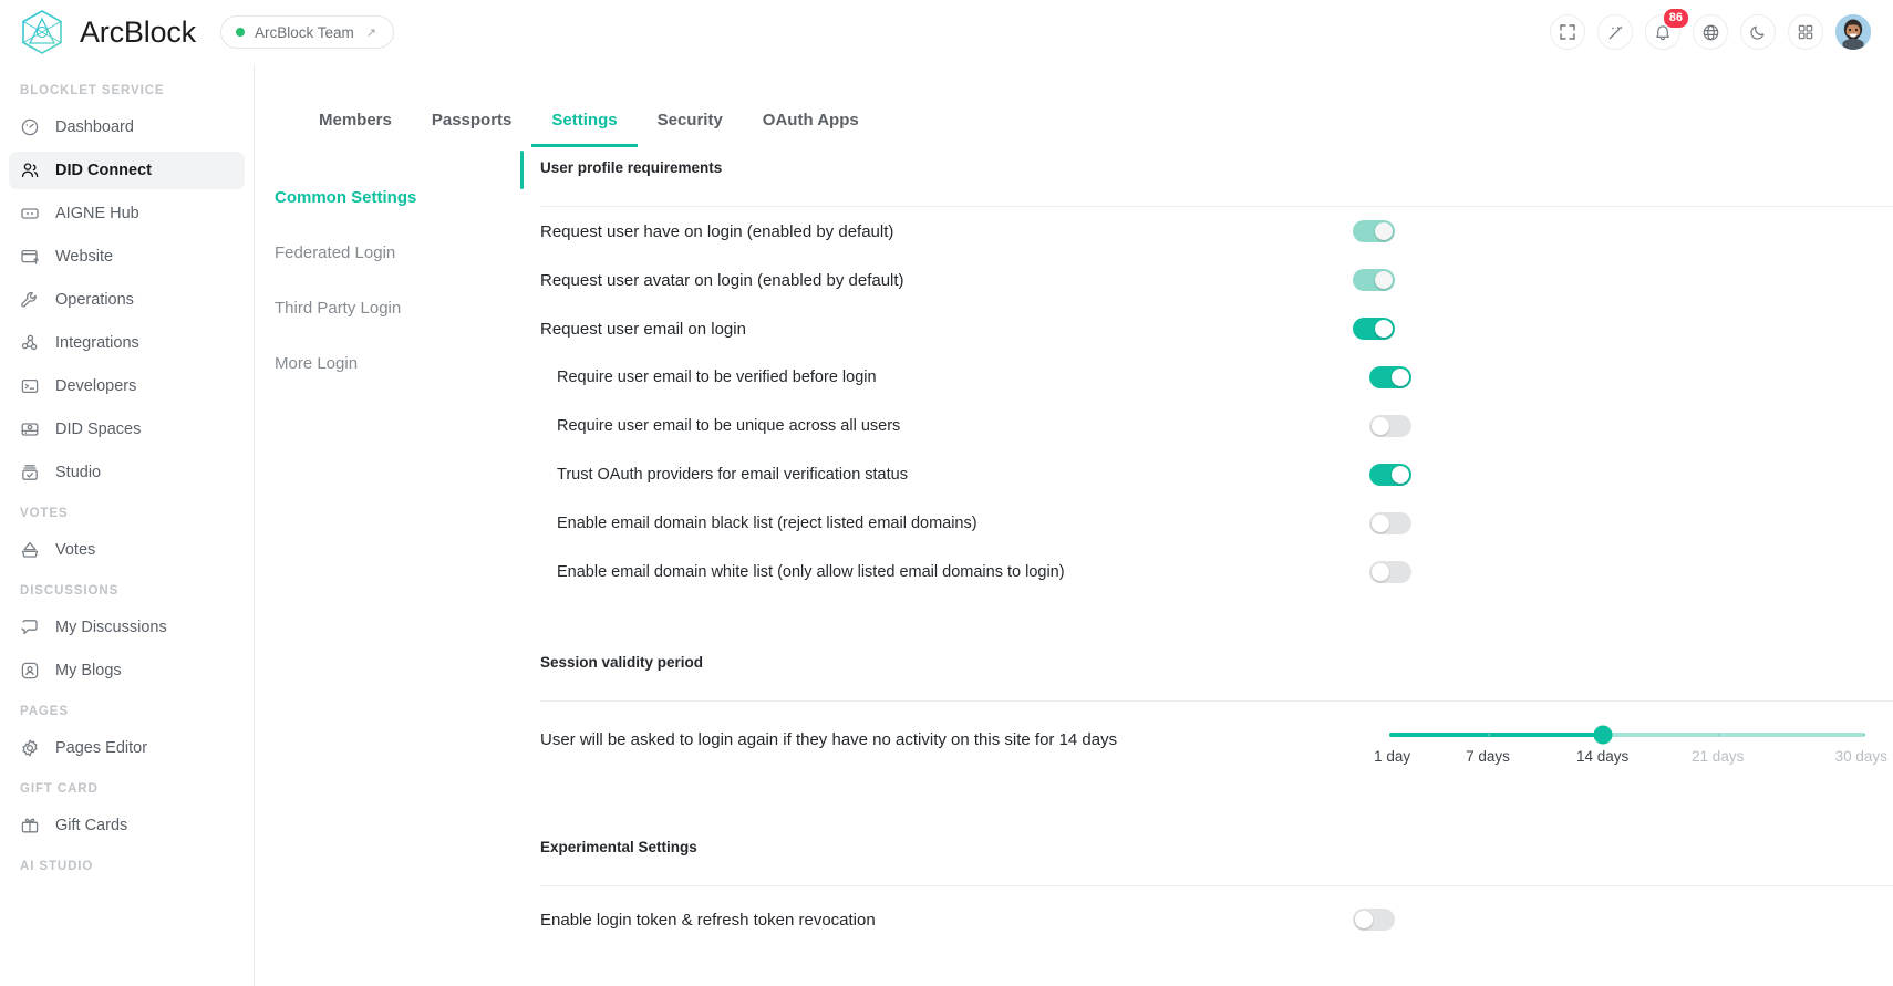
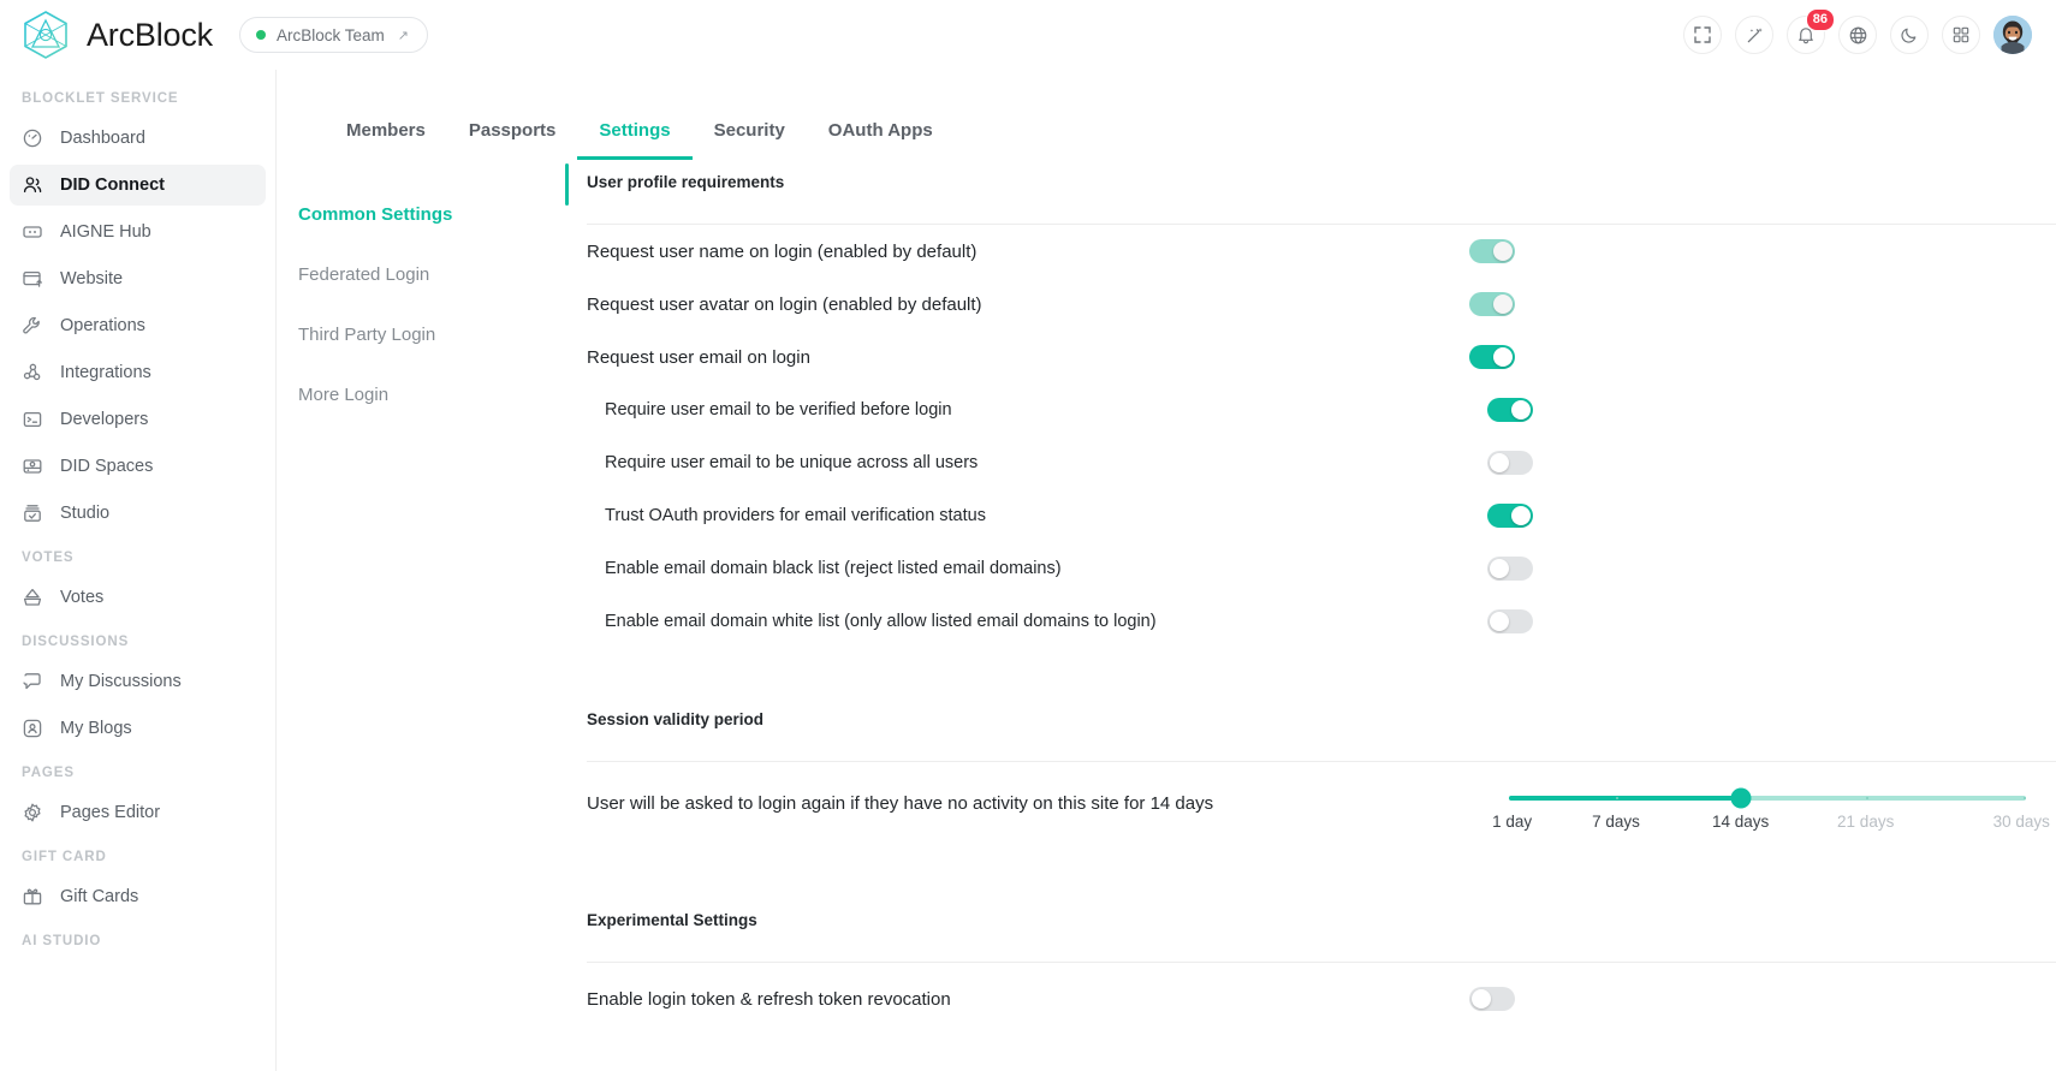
  ArcBlock
  ArcBlock Team
  ↗
  86
  BLOCKLET SERVICE
  Dashboard
  DID Connect
  AIGNE Hub
  Website
  Operations
  Integrations
  Developers
  DID Spaces
  Studio
  VOTES
  Votes
  DISCUSSIONS
  My Discussions
  My Blogs
  PAGES
  Pages Editor
  GIFT CARD
  Gift Cards
  AI STUDIO
  Members
  Passports
  Settings
  Security
  OAuth Apps
  Common Settings
  Federated Login
  Third Party Login
  More Login
  User profile requirements
- Request user have on login (enabled by default)
+ Request user name on login (enabled by default)
  Request user avatar on login (enabled by default)
  Request user email on login
  Require user email to be verified before login
  Require user email to be unique across all users
  Trust OAuth providers for email verification status
  Enable email domain black list (reject listed email domains)
  Enable email domain white list (only allow listed email domains to login)
  Session validity period
  User will be asked to login again if they have no activity on this site for 14 days
  1 day
  7 days
  14 days
  21 days
  30 days
  Experimental Settings
  Enable login token & refresh token revocation
